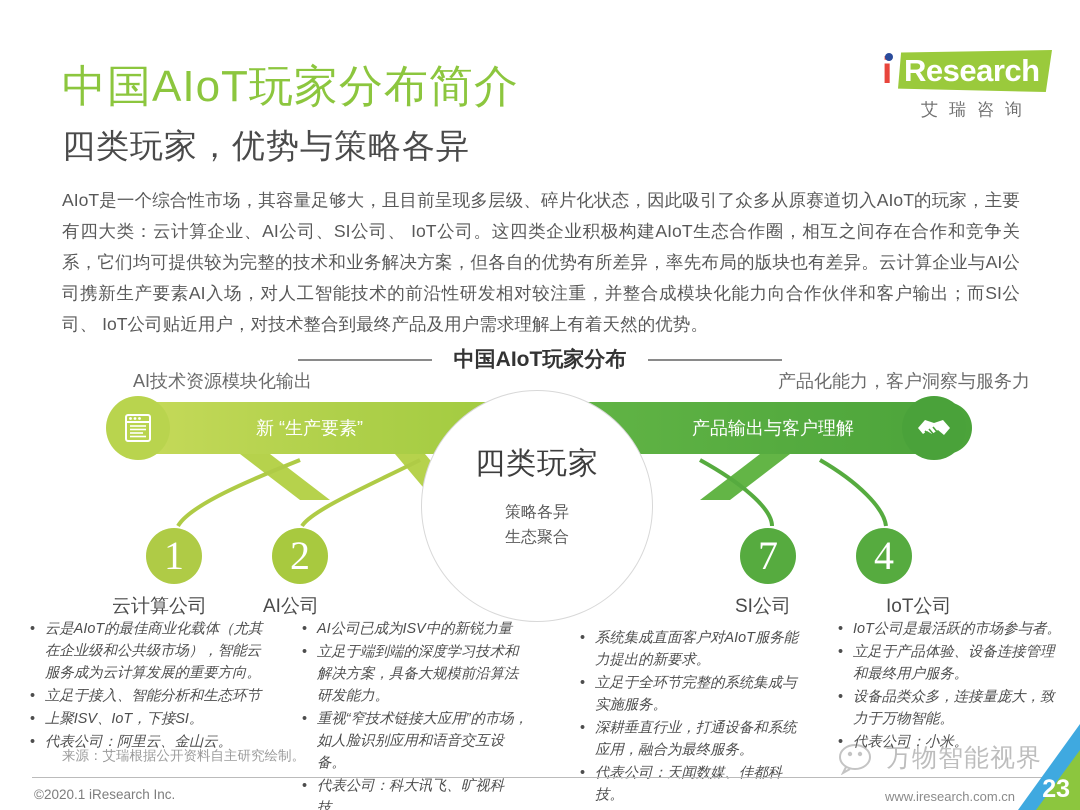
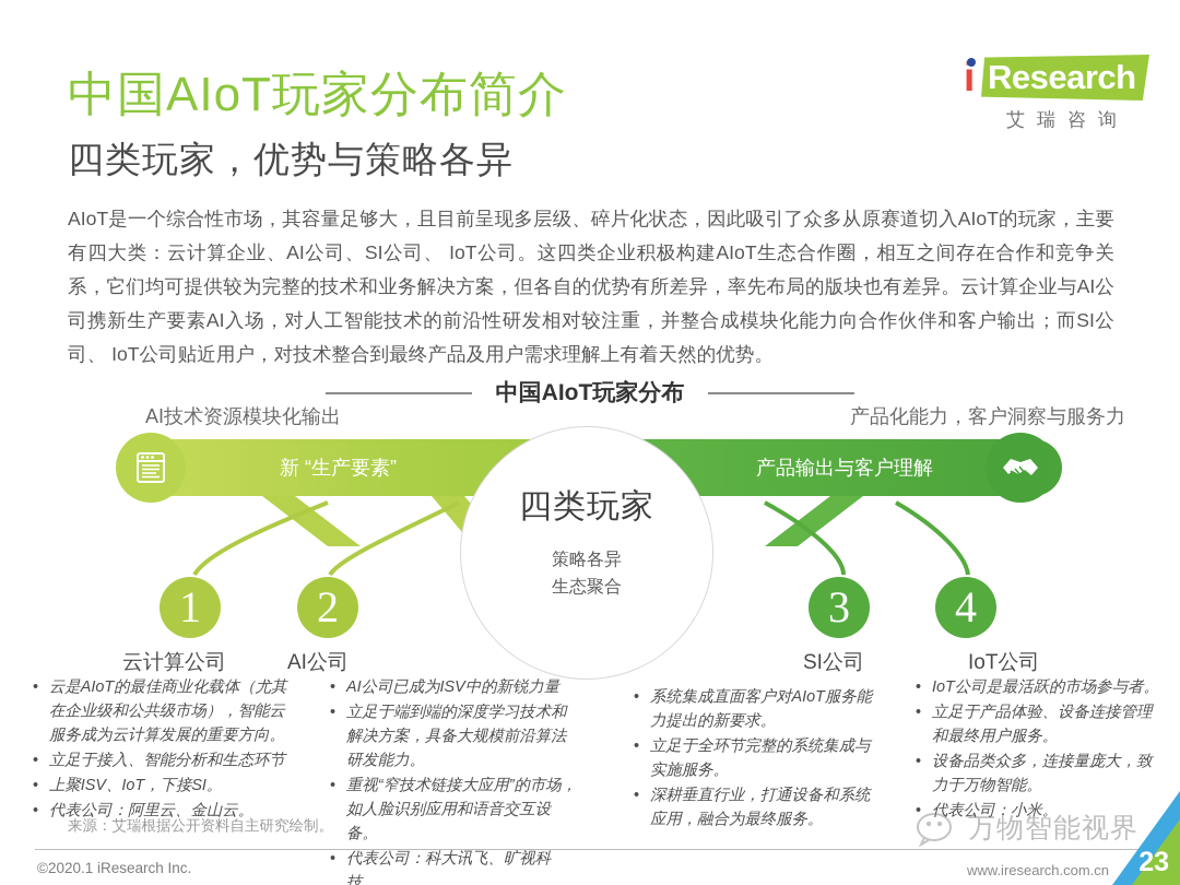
  i
  Research
  艾瑞咨询
  中国AIoT玩家分布简介
  四类玩家，优势与策略各异
  AIoT是一个综合性市场，其容量足够大，且目前呈现多层级、碎片化状态，因此吸引了众多从原赛道切入AIoT的玩家，主要有四大类：云计算企业、AI公司、SI公司、 IoT公司。这四类企业积极构建AIoT生态合作圈，相互之间存在合作和竞争关系，它们均可提供较为完整的技术和业务解决方案，但各自的优势有所差异，率先布局的版块也有差异。云计算企业与AI公司携新生产要素AI入场，对人工智能技术的前沿性研发相对较注重，并整合成模块化能力向合作伙伴和客户输出；而SI公司、 IoT公司贴近用户，对技术整合到最终产品及用户需求理解上有着天然的优势。
  中国AIoT玩家分布
  AI技术资源模块化输出
  产品化能力，客户洞察与服务力
  新 “生产要素”
  产品输出与客户理解
  四类玩家
  策略各异
  生态聚合
  1
  2
- 7
+ 3
  4
  云计算公司
  AI公司
  SI公司
  IoT公司
  云是AIoT的最佳商业化载体（尤其在企业级和公共级市场），智能云服务成为云计算发展的重要方向。
  立足于接入、智能分析和生态环节
  上聚ISV、IoT，下接SI。
  代表公司：阿里云、金山云。
  AI公司已成为ISV中的新锐力量
  立足于端到端的深度学习技术和解决方案，具备大规模前沿算法研发能力。
  重视“窄技术链接大应用”的市场，如人脸识别应用和语音交互设备。
  代表公司：科大讯飞、旷视科技。
  系统集成直面客户对AIoT服务能力提出的新要求。
  立足于全环节完整的系统集成与实施服务。
  深耕垂直行业，打通设备和系统应用，融合为最终服务。
- 代表公司：天闻数媒、佳都科技。
  IoT公司是最活跃的市场参与者。
  立足于产品体验、设备连接管理和最终用户服务。
  设备品类众多，连接量庞大，致力于万物智能。
  代表公司：小米。
  来源：艾瑞根据公开资料自主研究绘制。
  万物智能视界
  ©2020.1 iResearch Inc.
  www.iresearch.com.cn
  23
